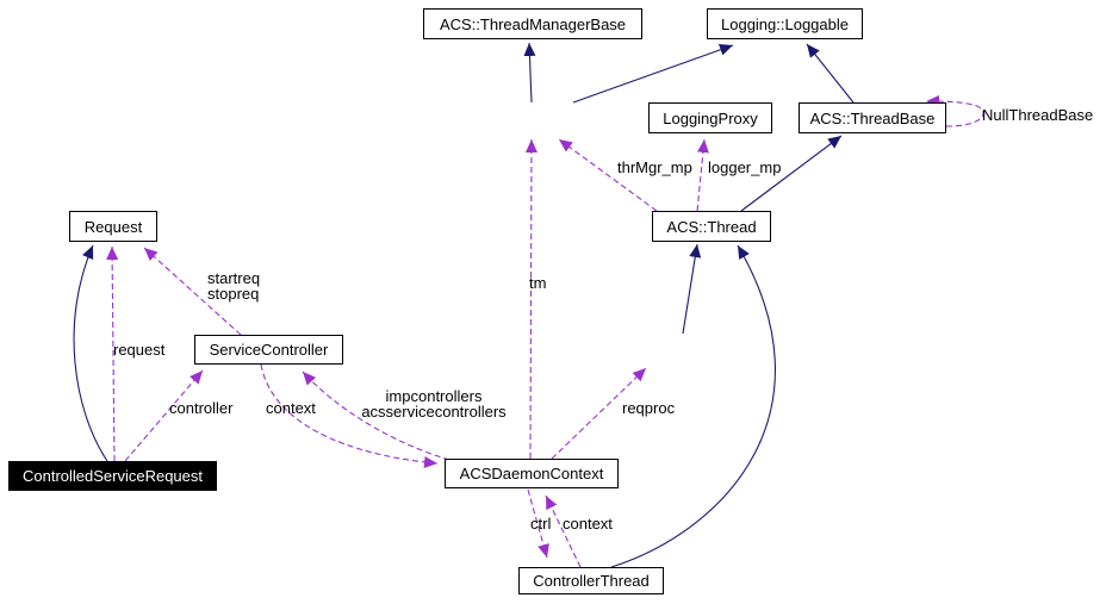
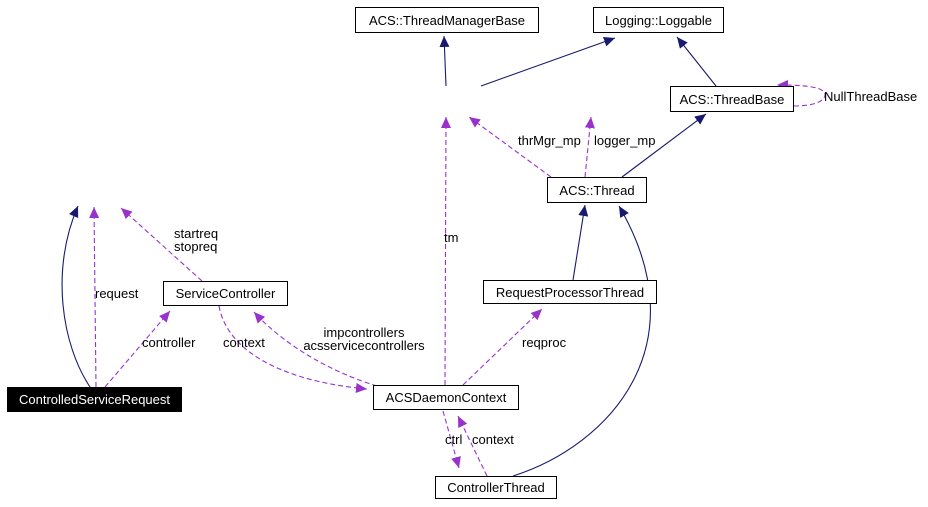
  ACS::ThreadManagerBase
  Logging::Loggable
- LoggingProxy
  ACS::ThreadBase
  ACS::Thread
- Request
  ServiceController
+ RequestProcessorThread
  ControlledServiceRequest
  ACSDaemonContext
  ControllerThread
  request
  startreq
  stopreq
  controller
  context
  impcontrollers
  acsservicecontrollers
  tm
  thrMgr_mp
  logger_mp
  reqproc
  ctrl
  context
  NullThreadBase
